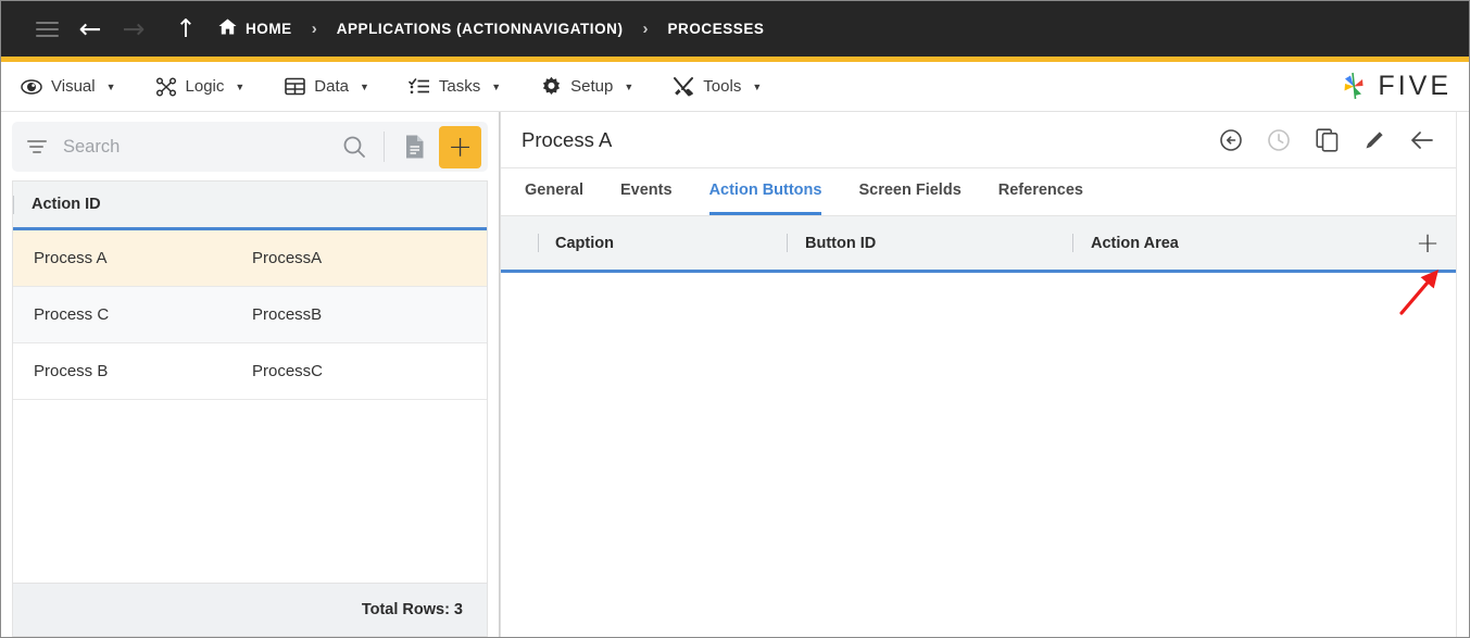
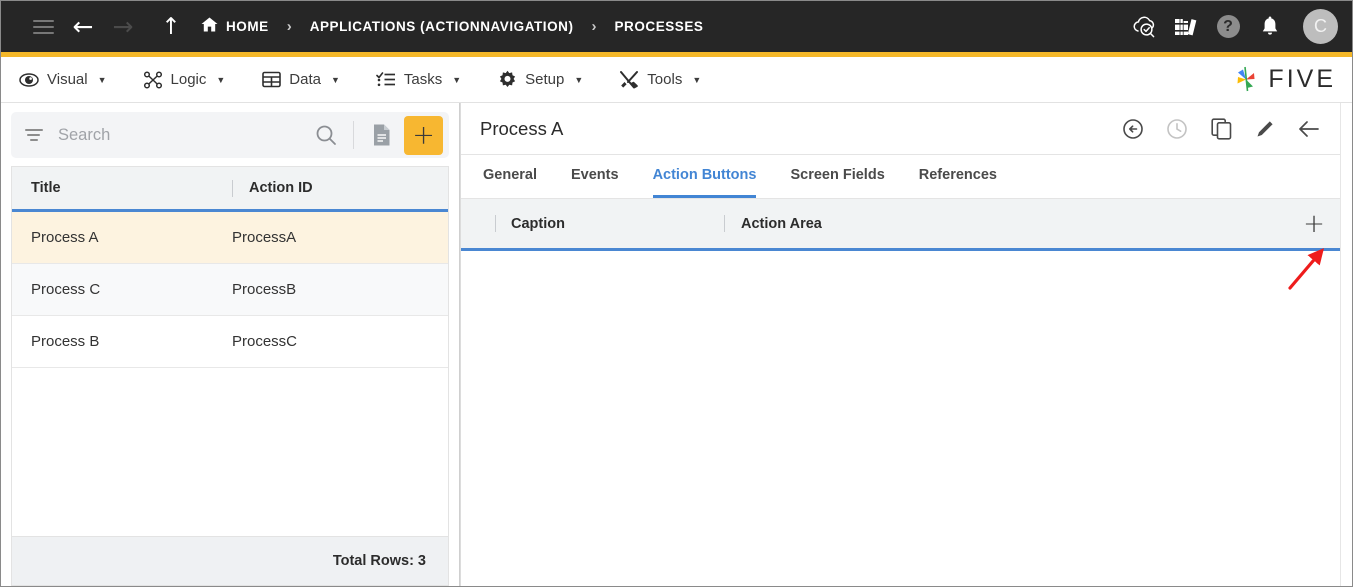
  ←
  →
  ↑
  HOME
  ›
  APPLICATIONS (ACTIONNAVIGATION)
  ›
  PROCESSES
+ ?
+ C
  Visual
  ▼
  Logic
  ▼
  Data
  ▼
  Tasks
  ▼
  Setup
  ▼
  Tools
  ▼
  FIVE
  Search
  +
+ Title
  Action ID
  Process A
  ProcessA
  Process C
  ProcessB
  Process B
  ProcessC
  Total Rows: 3
  Process A
  General
  Events
  Action Buttons
  Screen Fields
  References
  Caption
- Button ID
  Action Area
  +
